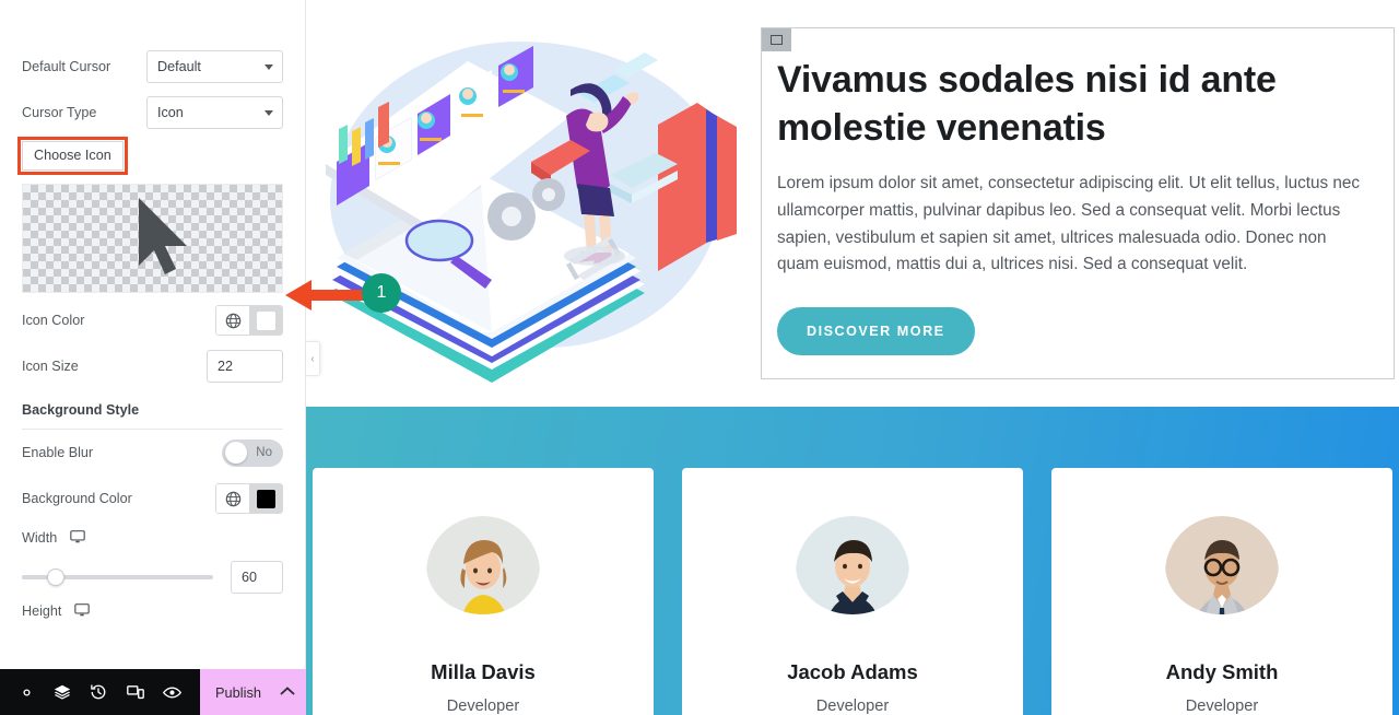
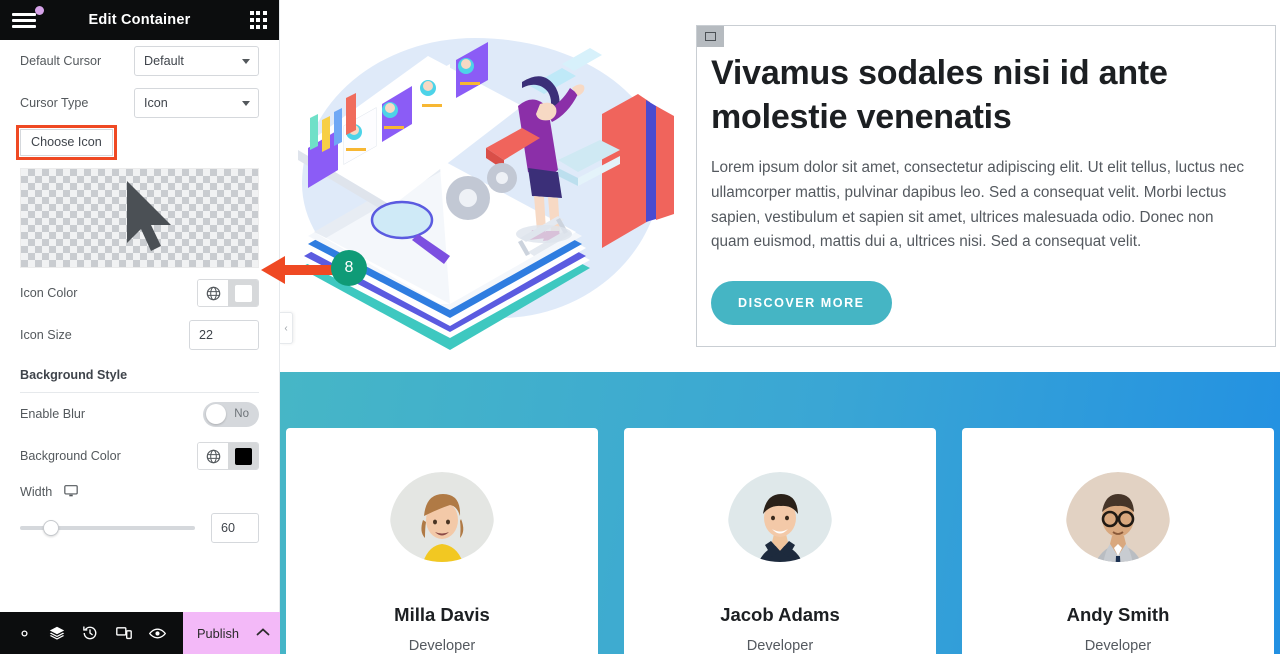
  Vivamus sodales nisi id ante molestie venenatis
  Lorem ipsum dolor sit amet, consectetur adipiscing elit. Ut elit tellus, luctus nec ullamcorper mattis, pulvinar dapibus leo. Sed a consequat velit. Morbi lectus sapien, vestibulum et sapien sit amet, ultrices malesuada odio. Donec non quam euismod, mattis dui a, ultrices nisi. Sed a consequat velit.
  DISCOVER MORE
  Milla Davis
  Developer
  Jacob Adams
  Developer
  Andy Smith
  Developer
+ Edit Container
  Default Cursor
  Default
  Cursor Type
  Icon
  Choose Icon
  Icon Color
  Icon Size
  22
  Background Style
  Enable Blur
  No
  Background Color
  Width
  60
- Height
  Publish
  ‹
- 1
+ 8
